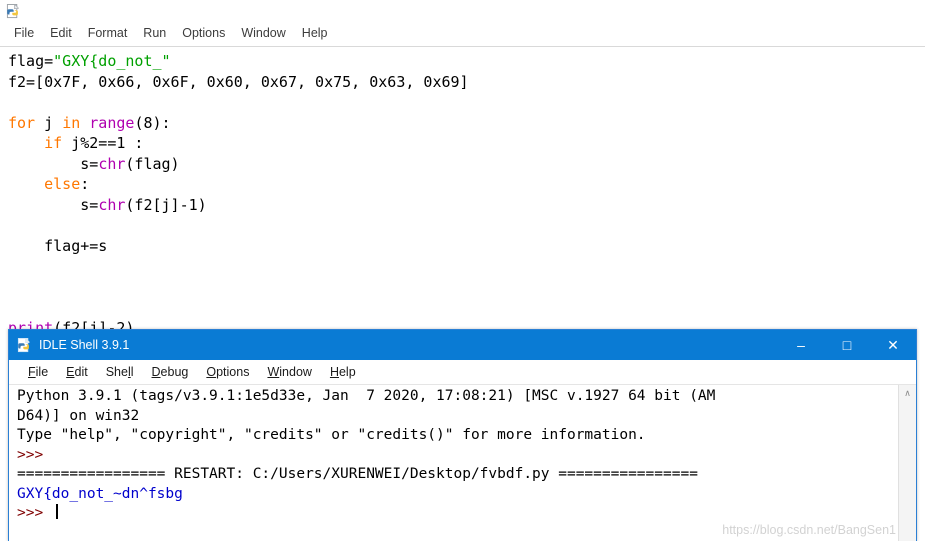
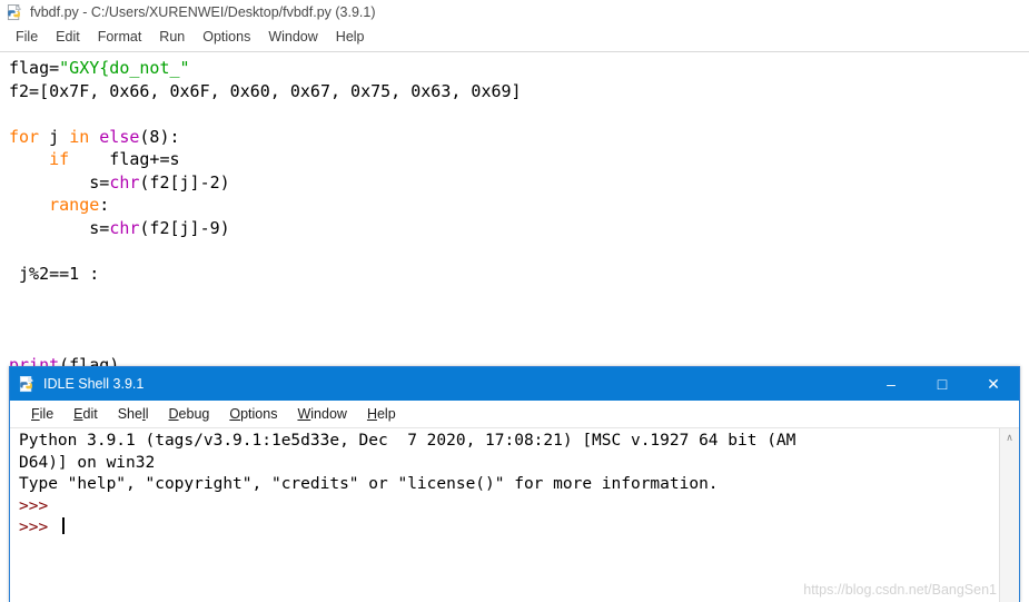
+ fvbdf.py - C:/Users/XURENWEI/Desktop/fvbdf.py (3.9.1)
  File
  Edit
  Format
  Run
  Options
  Window
  Help
  flag="GXY{do_not_"
  f2=[0x7F, 0x66, 0x6F, 0x60, 0x67, 0x75, 0x63, 0x69]
- for j in range(8):
+ for j in else(8):
- if j%2==1 :
+ if flag+=s
- s=chr(flag)
+ s=chr(f2[j]-2)
- else:
+ range:
- s=chr(f2[j]-1)
+ s=chr(f2[j]-9)
- flag+=s
+ j%2==1 :
- print(f2[j]-2)
+ print(flag)
  IDLE Shell 3.9.1
  –
  □
  ✕
  File
  Edit
  Shell
  Debug
  Options
  Window
  Help
- Python 3.9.1 (tags/v3.9.1:1e5d33e, Jan 7 2020, 17:08:21) [MSC v.1927 64 bit (AM
+ Python 3.9.1 (tags/v3.9.1:1e5d33e, Dec 7 2020, 17:08:21) [MSC v.1927 64 bit (AM
  D64)] on win32
- Type "help", "copyright", "credits" or "credits()" for more information.
+ Type "help", "copyright", "credits" or "license()" for more information.
  >>>
- ================= RESTART: C:/Users/XURENWEI/Desktop/fvbdf.py ================
- GXY{do_not_~dn^fsbg
  >>>
  ∧
  https://blog.csdn.net/BangSen1
